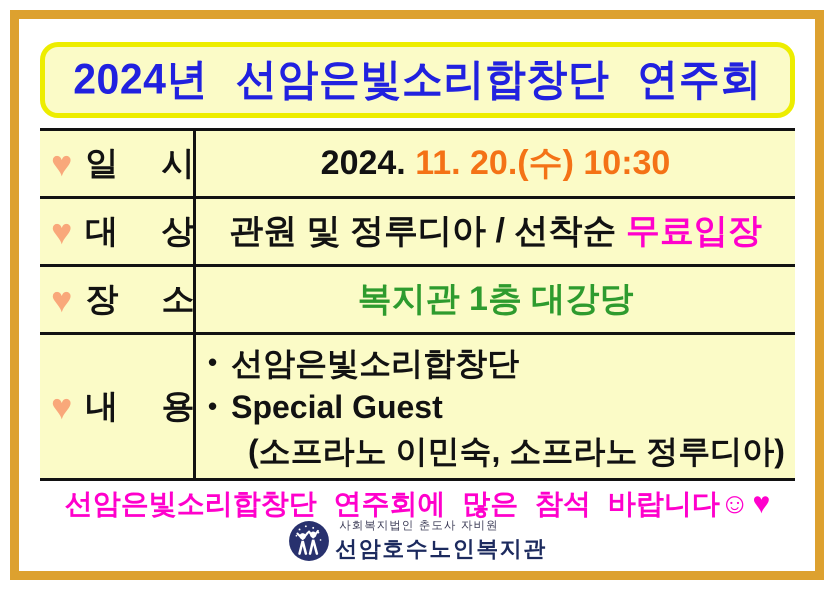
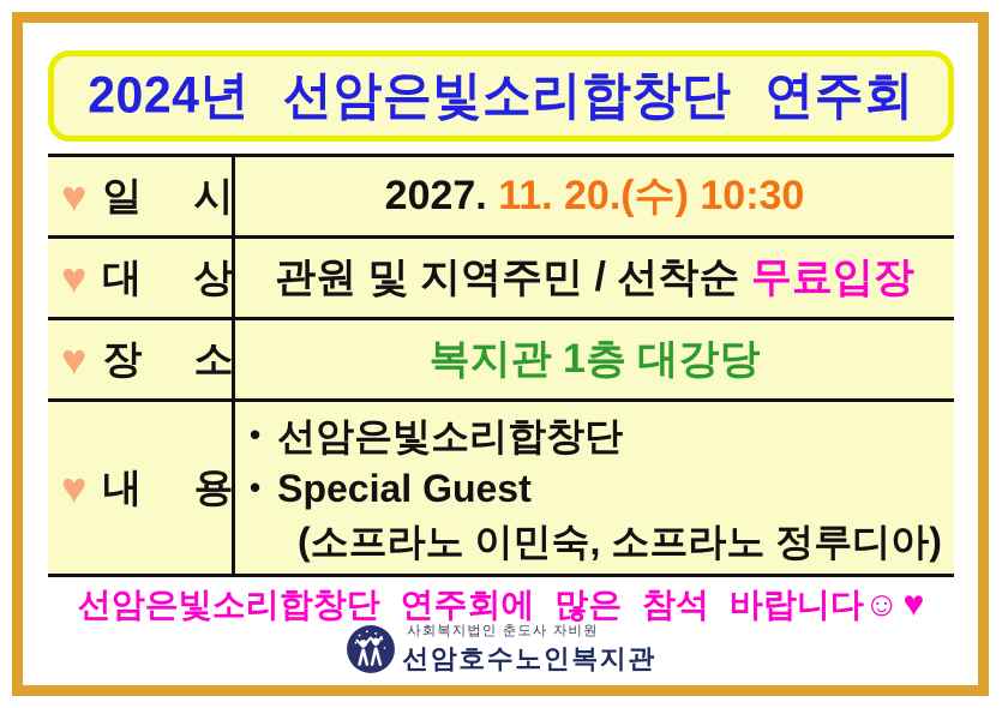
  2024년 선암은빛소리합창단 연주회
  ♥
  일 시
- 2024.
+ 2027.
  11. 20.(수) 10:30
  ♥
  대 상
- 관원 및 정루디아 / 선착순
+ 관원 및 지역주민 / 선착순
  무료입장
  ♥
  장 소
  복지관 1층 대강당
  ♥
  내 용
  •
  선암은빛소리합창단
  •
  Special Guest
  (소프라노 이민숙, 소프라노 정루디아)
  선암은빛소리합창단 연주회에 많은 참석 바랍니다☺♥
  사회복지법인 춘도사 자비원
  선암호수노인복지관
